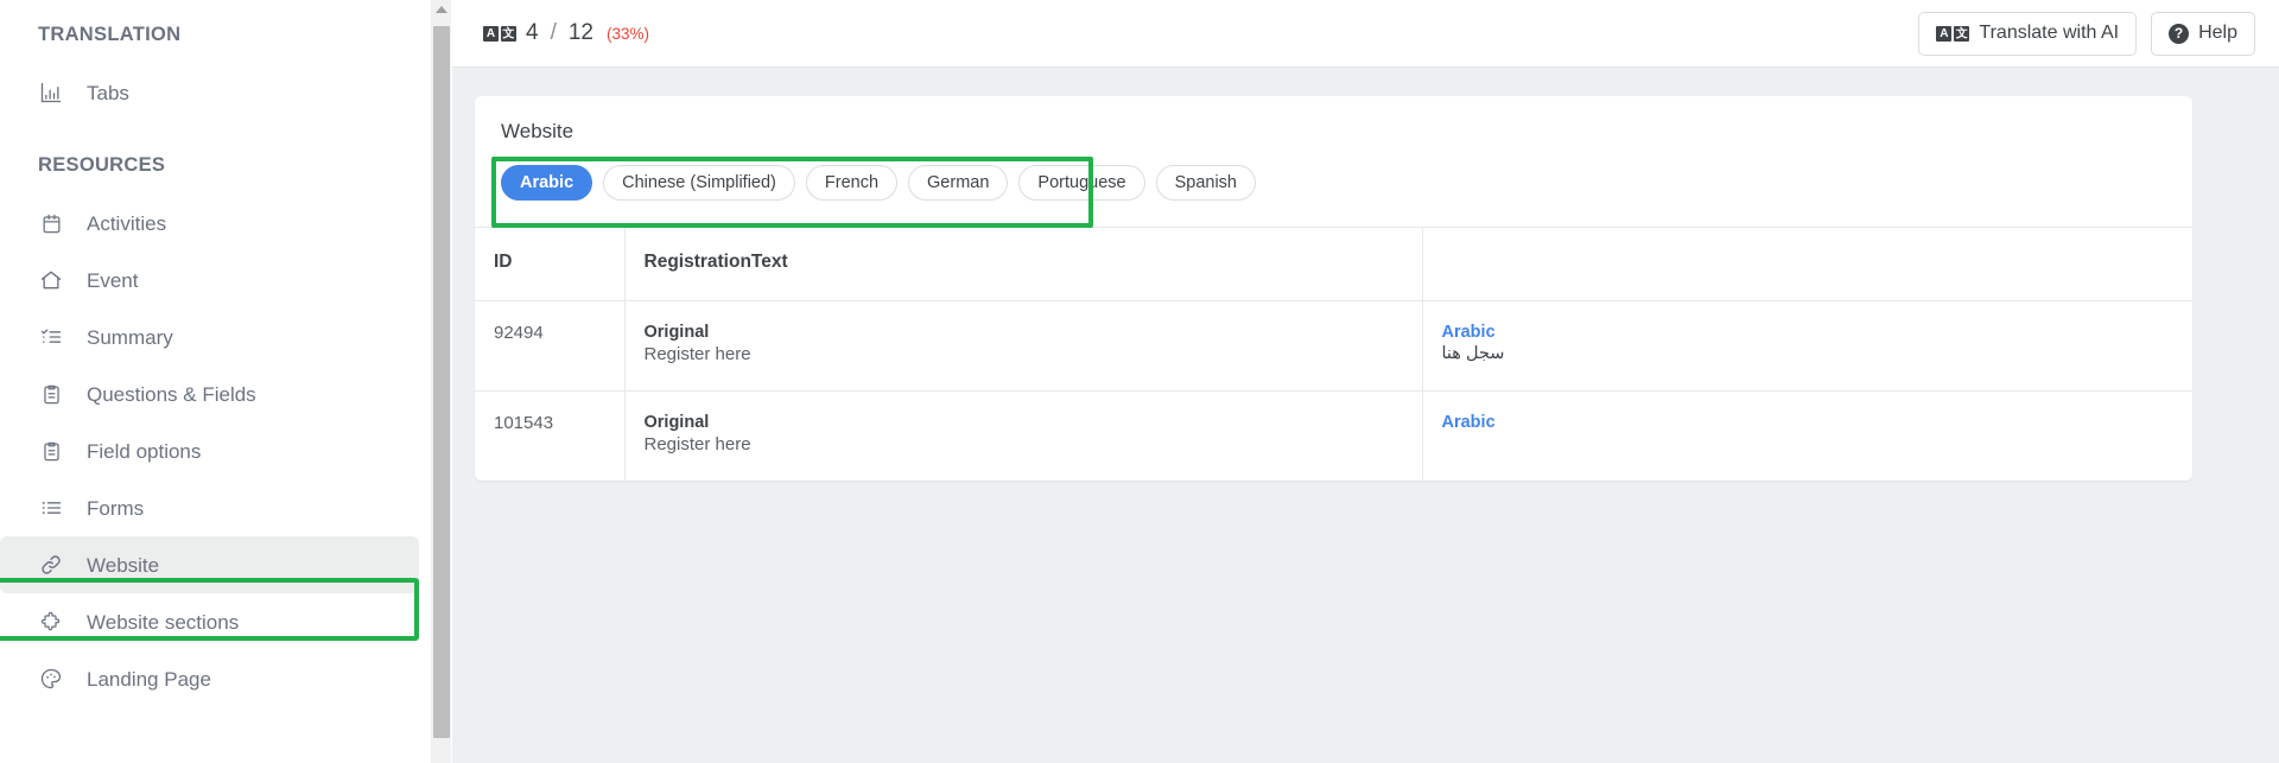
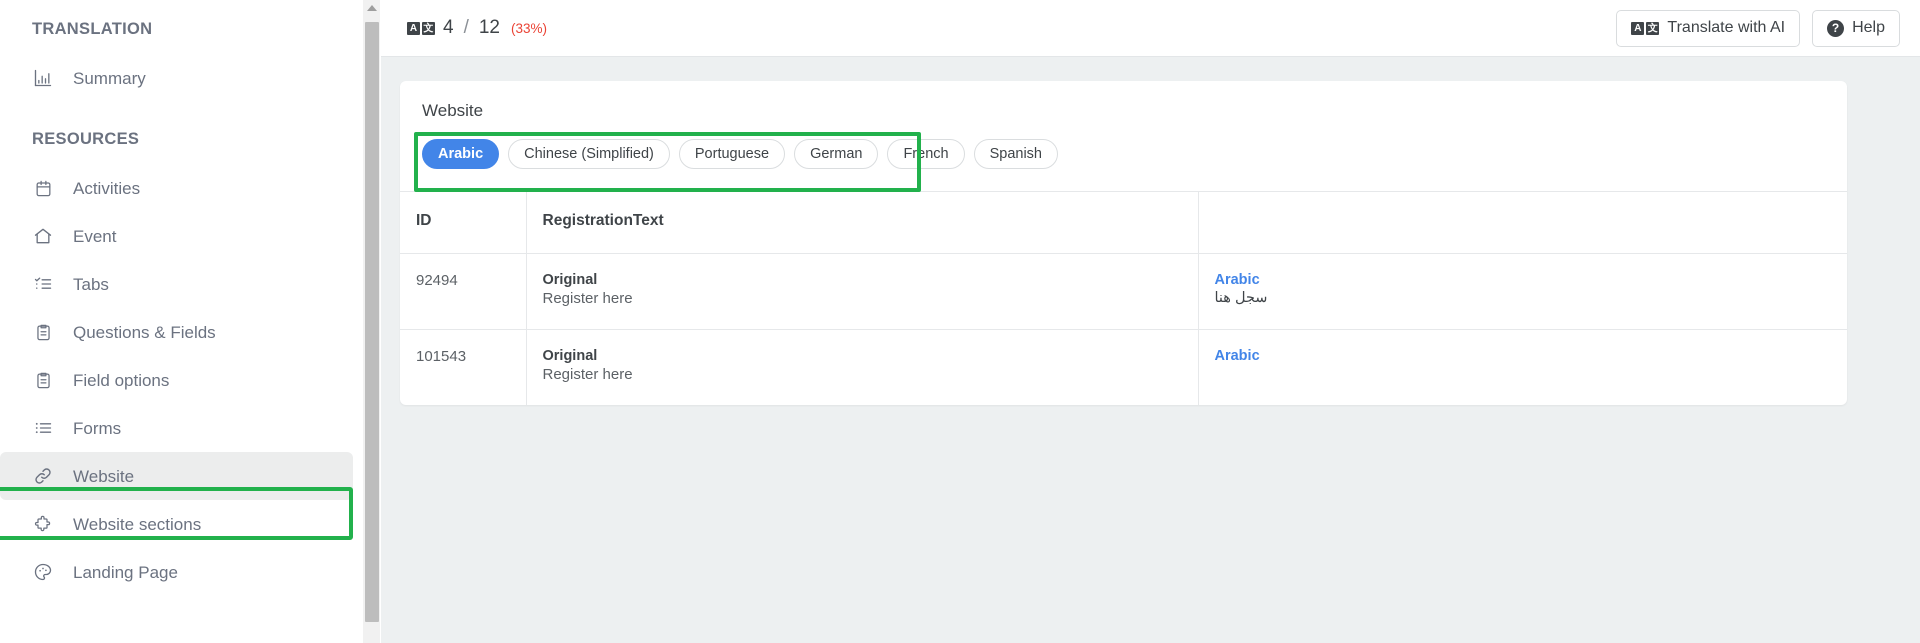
  TRANSLATION
- Tabs
+ Summary
  RESOURCES
  Activities
  Event
- Summary
+ Tabs
  Questions & Fields
  Field options
  Forms
  Website
  Website sections
  Landing Page
  A
  文
  4
  /
  12
  (33%)
  A
  文
  Translate with AI
  ?
  Help
  Website
  Arabic
  Chinese (Simplified)
- French
+ Portuguese
  German
- Portuguese
+ French
  Spanish
  ID	RegistrationText
  92494	Original Register here	Arabic سجل هنا
  101543	Original Register here	Arabic
